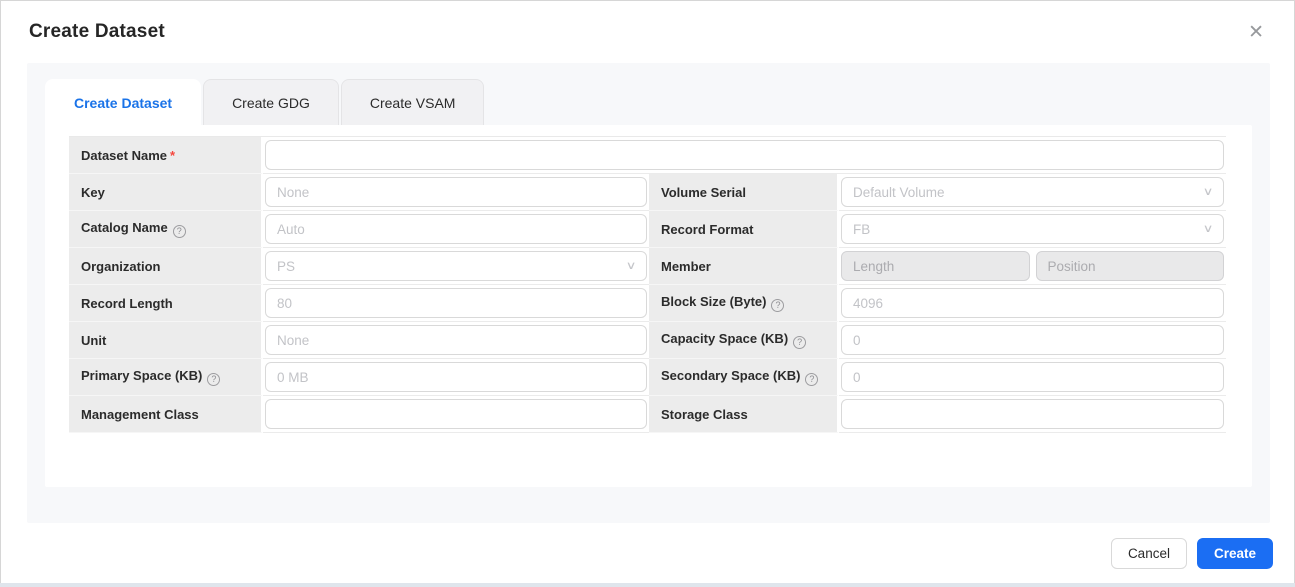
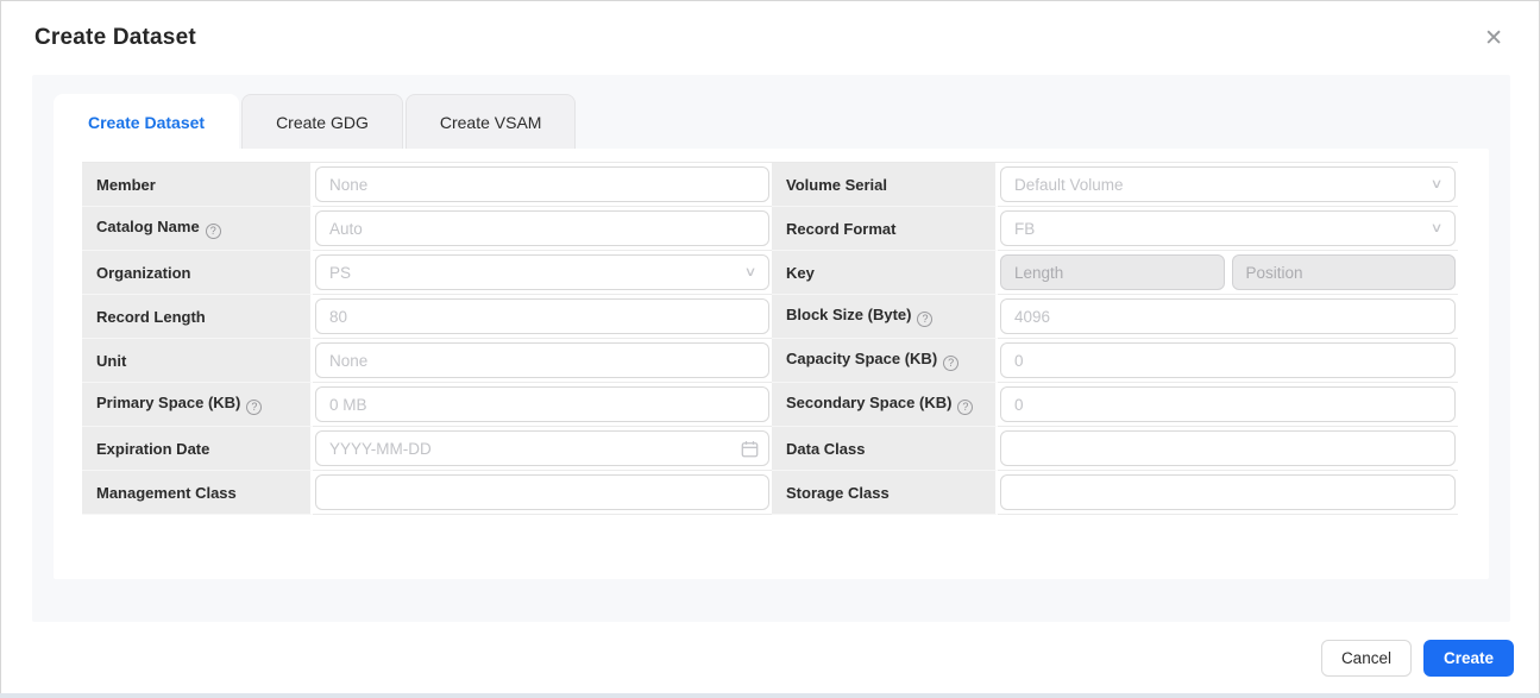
  Create Dataset
  ✕
  Create Dataset
  Create GDG
  Create VSAM
- Dataset Name *
- Key	None	Volume Serial	Default Volume ∨
+ Member	None	Volume Serial	Default Volume ∨
  Catalog Name ?	Auto	Record Format	FB ∨
- Organization	PS ∨	Member	Length Position
+ Organization	PS ∨	Key	Length Position
  Record Length	80	Block Size (Byte) ?	4096
  Unit	None	Capacity Space (KB) ?	0
  Primary Space (KB) ?	0 MB	Secondary Space (KB) ?	0
+ Expiration Date	YYYY-MM-DD	Data Class
  Management Class		Storage Class
  Cancel
  Create
